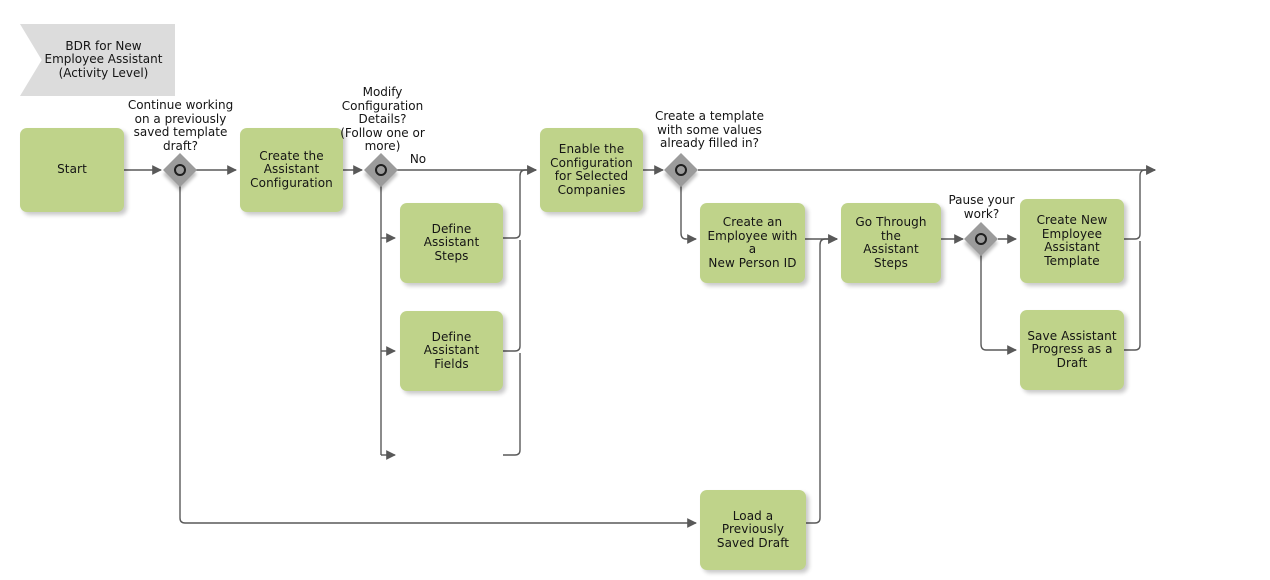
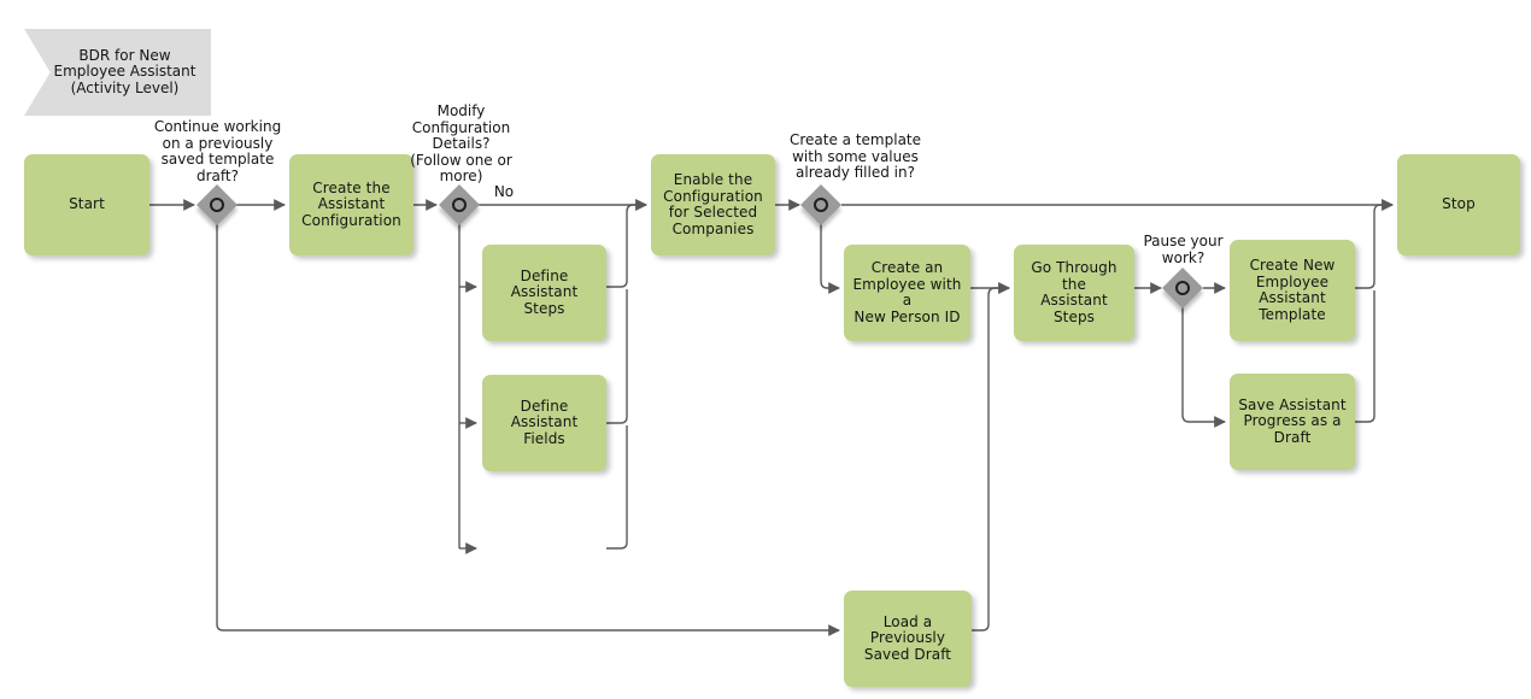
  BDR for New
  Employee Assistant
  (Activity Level)
  Start
  Create the
  Assistant
  Configuration
  Define Assistant
  Steps
  Define Assistant
  Fields
  Enable the
  Configuration
  for Selected
  Companies
  Create an
  Employee with a
  New Person ID
  Load a
  Previously
  Saved Draft
  Go Through the
  Assistant Steps
  Create New
  Employee
  Assistant
  Template
  Save Assistant
  Progress as a
  Draft
+ Stop
  Continue working
  on a previously
  saved template
  draft?
  Modify
  Configuration
  Details?
  (Follow one or
  more)
  No
  Create a template
  with some values
  already filled in?
  Pause your
  work?
